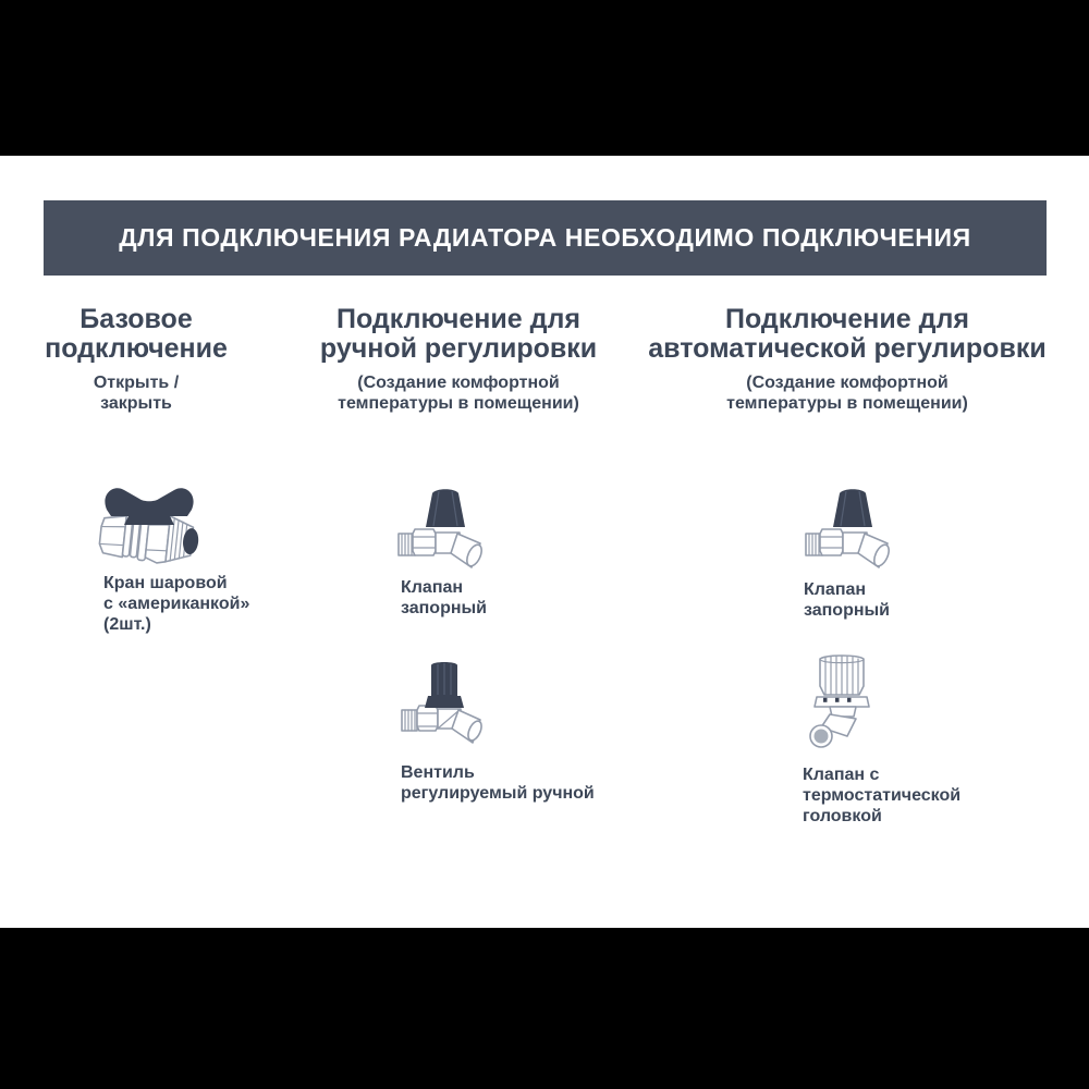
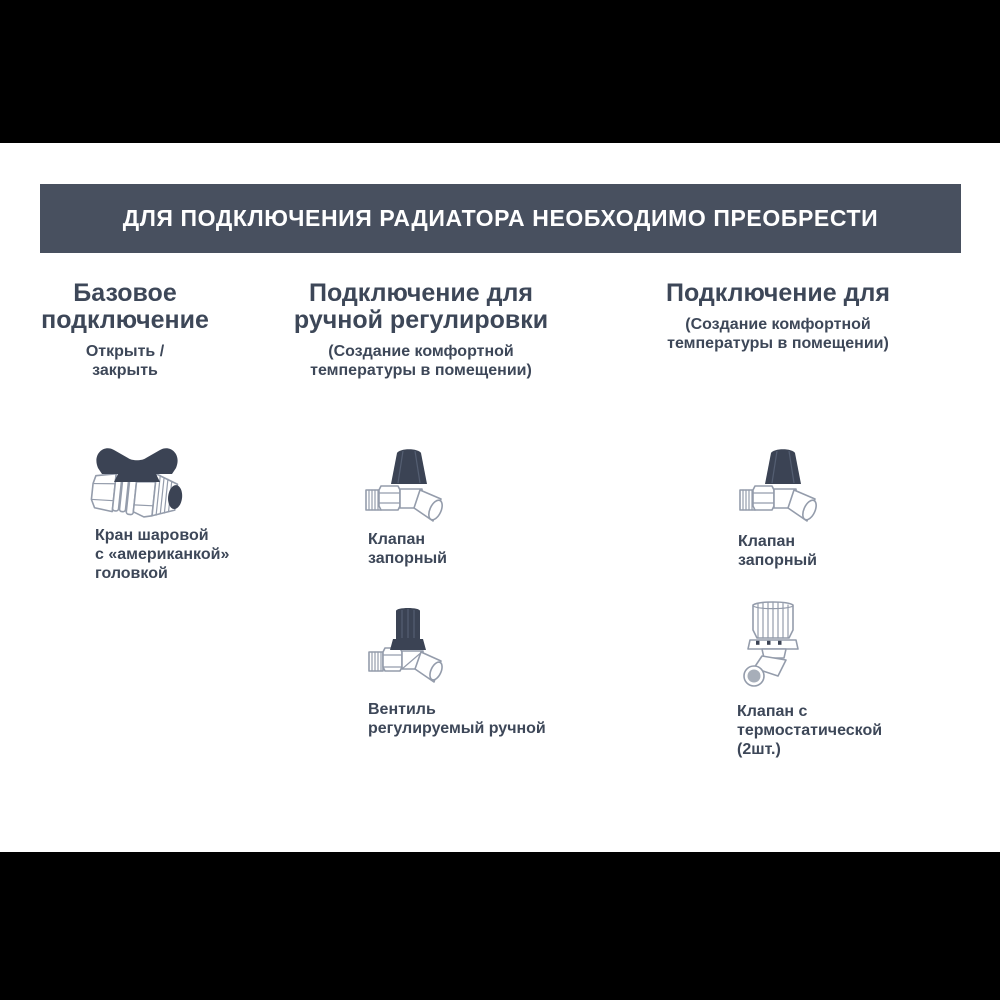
- ДЛЯ ПОДКЛЮЧЕНИЯ РАДИАТОРА НЕОБХОДИМО ПОДКЛЮЧЕНИЯ
+ ДЛЯ ПОДКЛЮЧЕНИЯ РАДИАТОРА НЕОБХОДИМО ПРЕОБРЕСТИ
  Базовое
  подключение
  Открыть /
  закрыть
  Подключение для
  ручной регулировки
  (Создание комфортной
  температуры в помещении)
  Подключение для
- автоматической регулировки
  (Создание комфортной
  температуры в помещении)
  Кран шаровой
  с «американкой»
- (2шт.)
+ головкой
  Клапан
  запорный
  Вентиль
  регулируемый ручной
  Клапан
  запорный
  Клапан с
  термостатической
- головкой
+ (2шт.)
